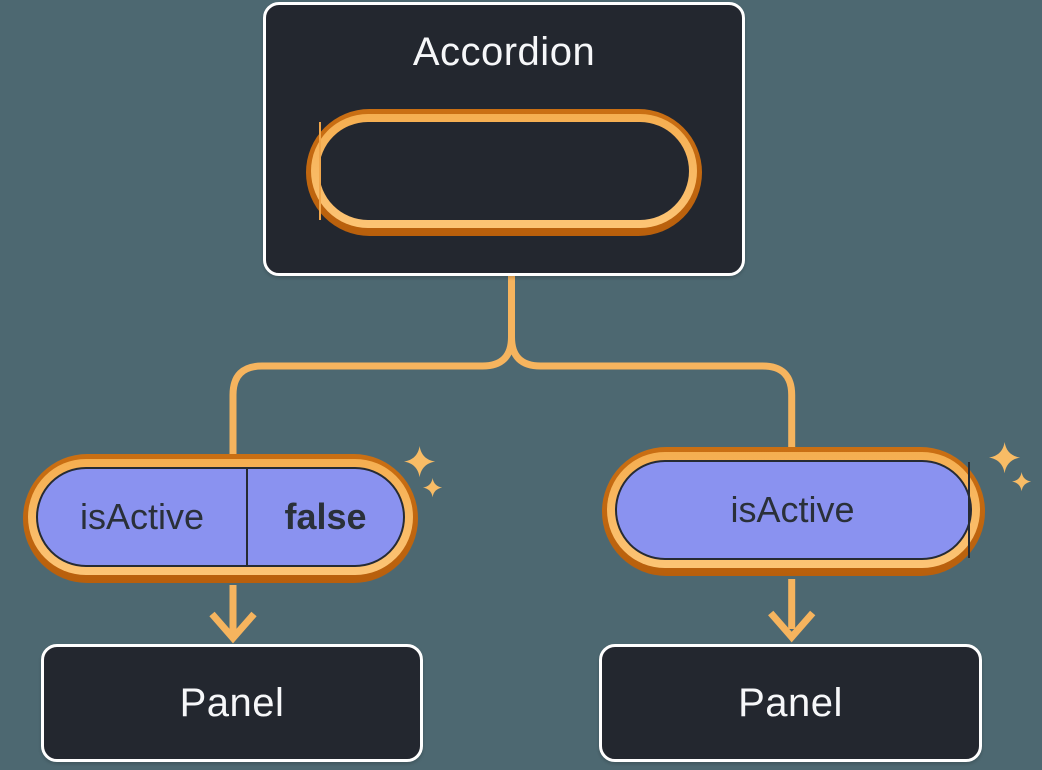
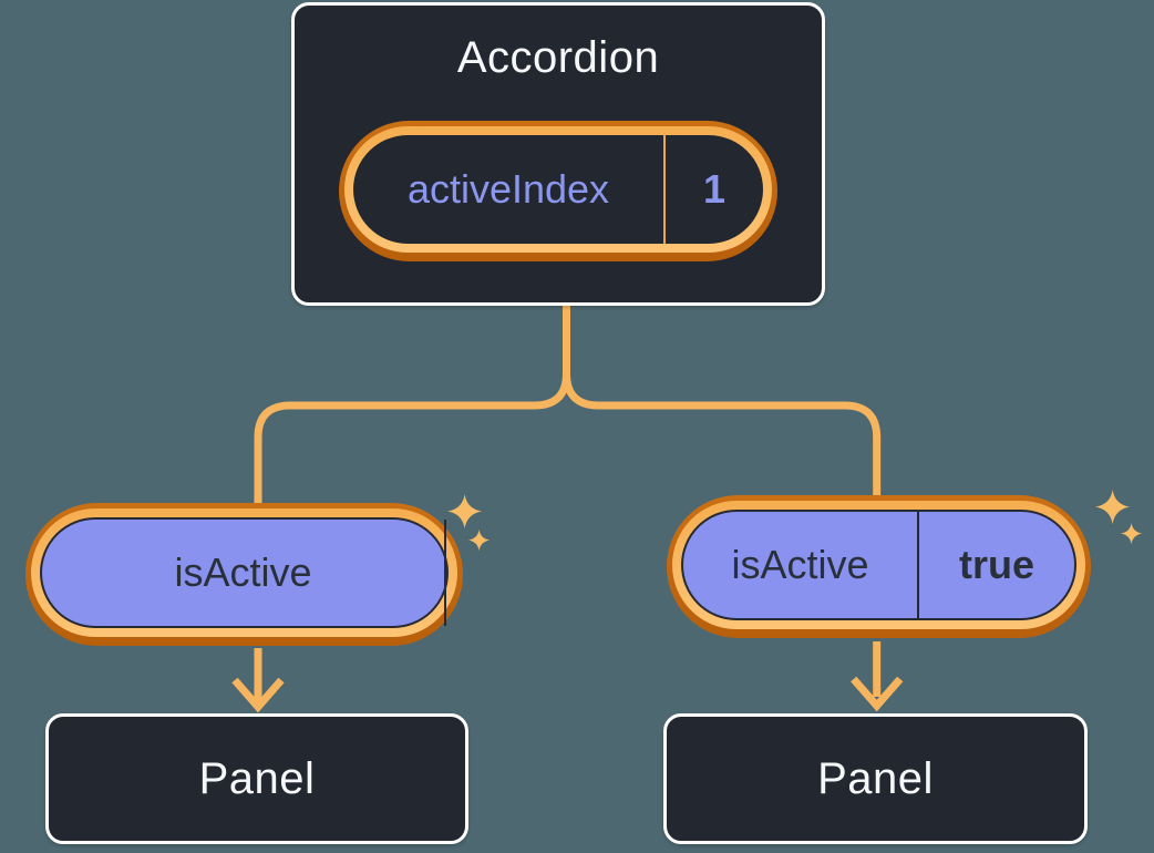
  Accordion
+ activeIndex
+ 1
  isActive
- false
  isActive
+ true
  Panel
  Panel
